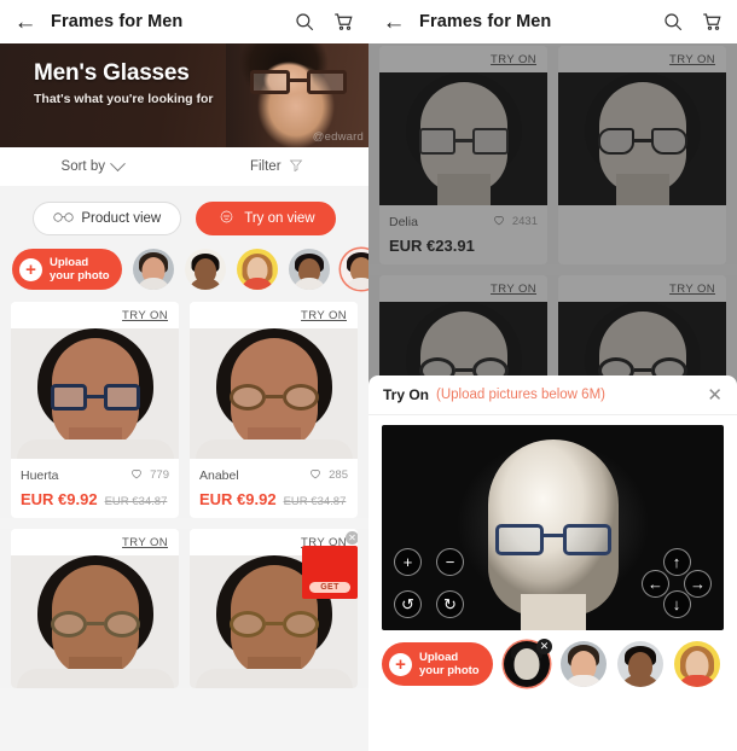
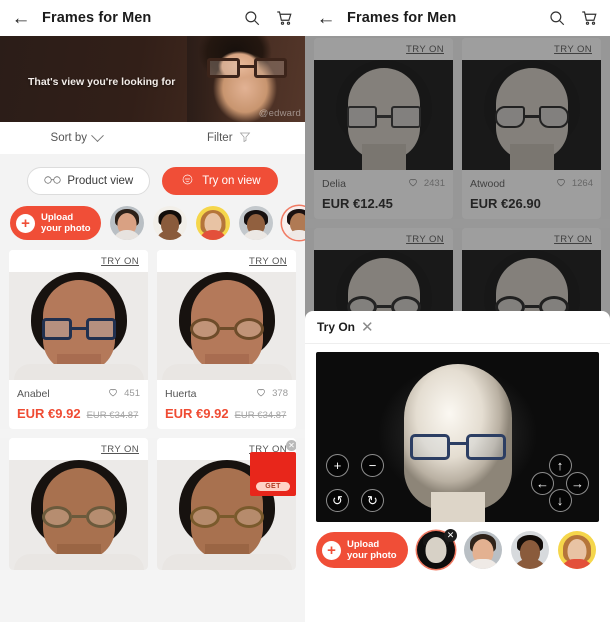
  ←
  Frames for Men
- Men's Glasses
- That's what you're looking for
+ That's view you're looking for
  @edward
  Sort by
  Filter
  Product view
  Try on view
  +
  Upload
  your photo
  TRY ON
- Huerta
+ Anabel
- 779
+ 451
  EUR €9.92
  EUR €34.87
  TRY ON
- Anabel
+ Huerta
- 285
+ 378
  EUR €9.92
  EUR €34.87
  TRY ON
  TRY ON
  ✕
  ←
  Frames for Men
  TRY ON
  Delia
  2431
- EUR €23.91
+ EUR €12.45
  TRY ON
+ Atwood
+ 1264
+ EUR €26.90
  TRY ON
  TRY ON
  Try On
- (Upload pictures below 6M)
  ✕
  +
  −
  ↺
  ↻
  ↑
  ←
  →
  ↓
  +
  Upload
  your photo
  ✕
